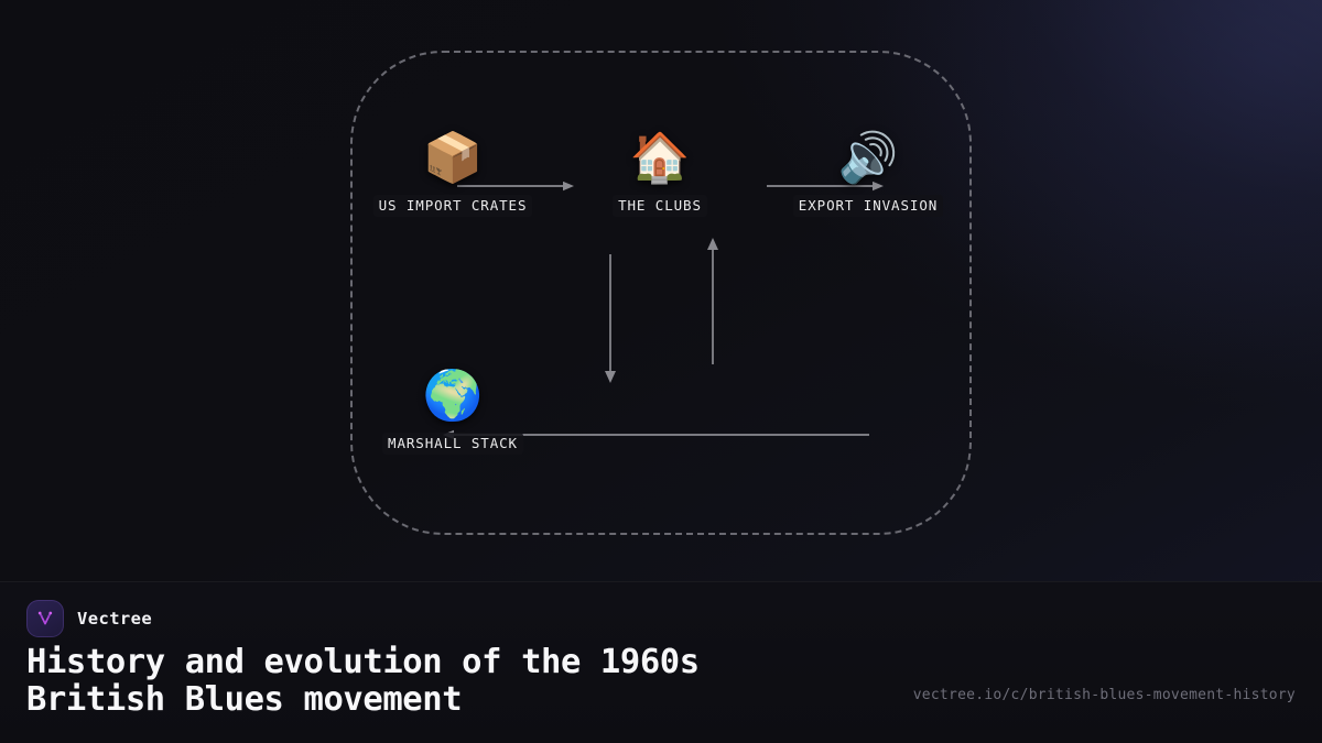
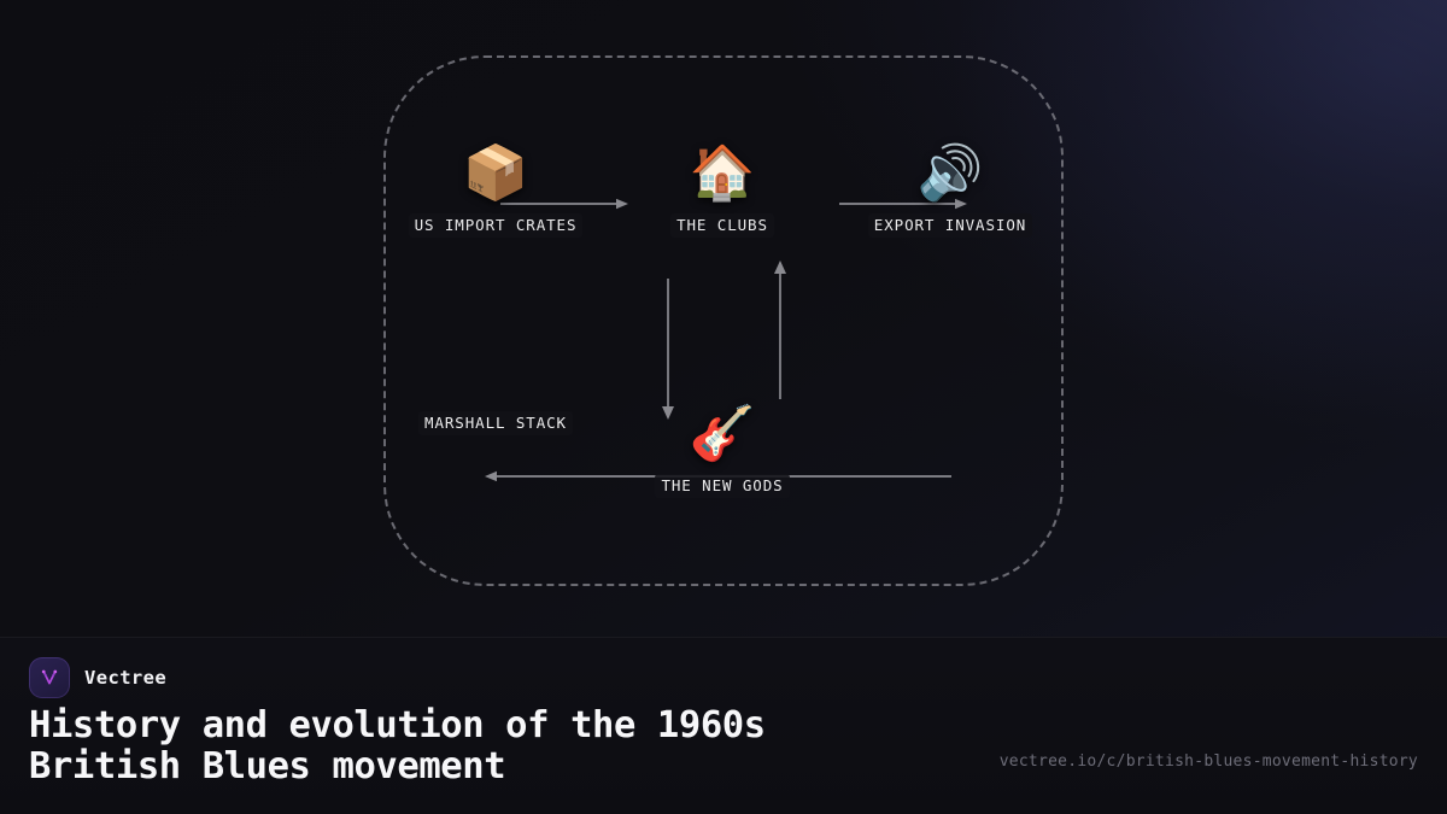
  📦
  US IMPORT CRATES
  🏠
  THE CLUBS
  🔊
  EXPORT INVASION
- 🌍
  MARSHALL STACK
+ 🎸
+ THE NEW GODS
  Vectree
  History and evolution of the 1960s
  British Blues movement
  vectree.io/c/british-blues-movement-history
